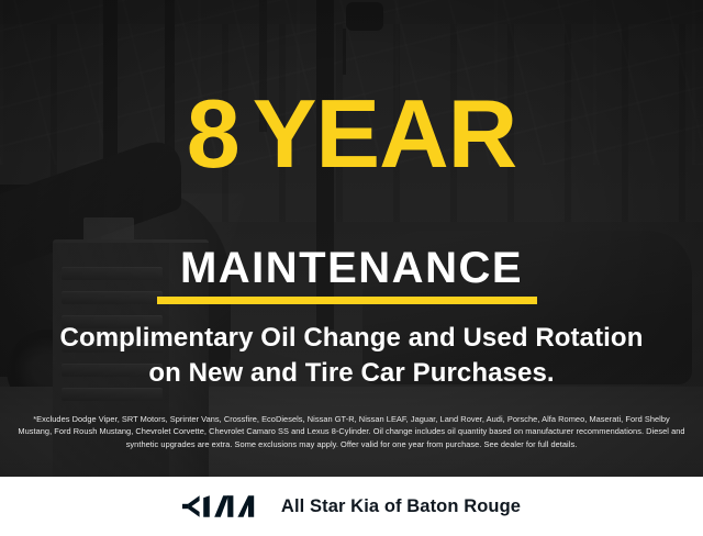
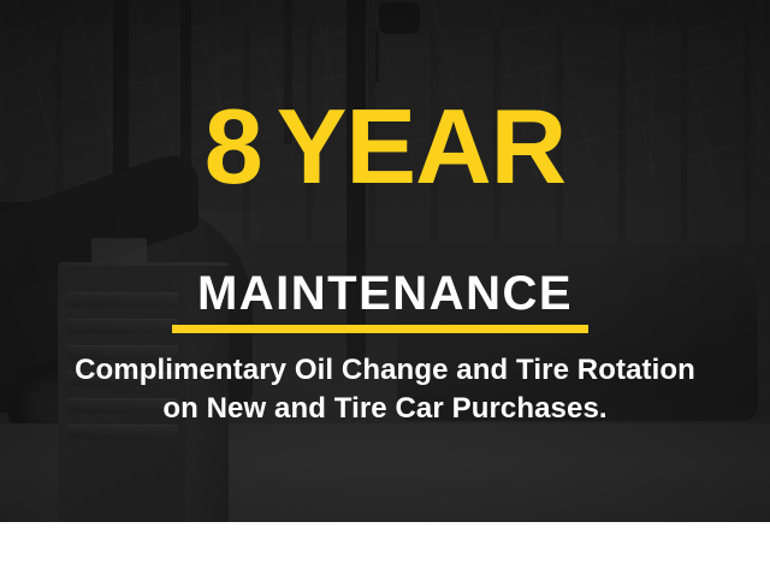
  8 YEAR
  MAINTENANCE
- Complimentary Oil Change and Used Rotation
+ Complimentary Oil Change and Tire Rotation
  on New and Tire Car Purchases.
- *Excludes Dodge Viper, SRT Motors, Sprinter Vans, Crossfire, EcoDiesels, Nissan GT-R, Nissan LEAF, Jaguar, Land Rover, Audi, Porsche, Alfa Romeo, Maserati, Ford Shelby Mustang, Ford Roush Mustang, Chevrolet Corvette, Chevrolet Camaro SS and Lexus 8-Cylinder. Oil change includes oil quantity based on manufacturer recommendations. Diesel and synthetic upgrades are extra. Some exclusions may apply. Offer valid for one year from purchase. See dealer for full details.
- All Star Kia of Baton Rouge
